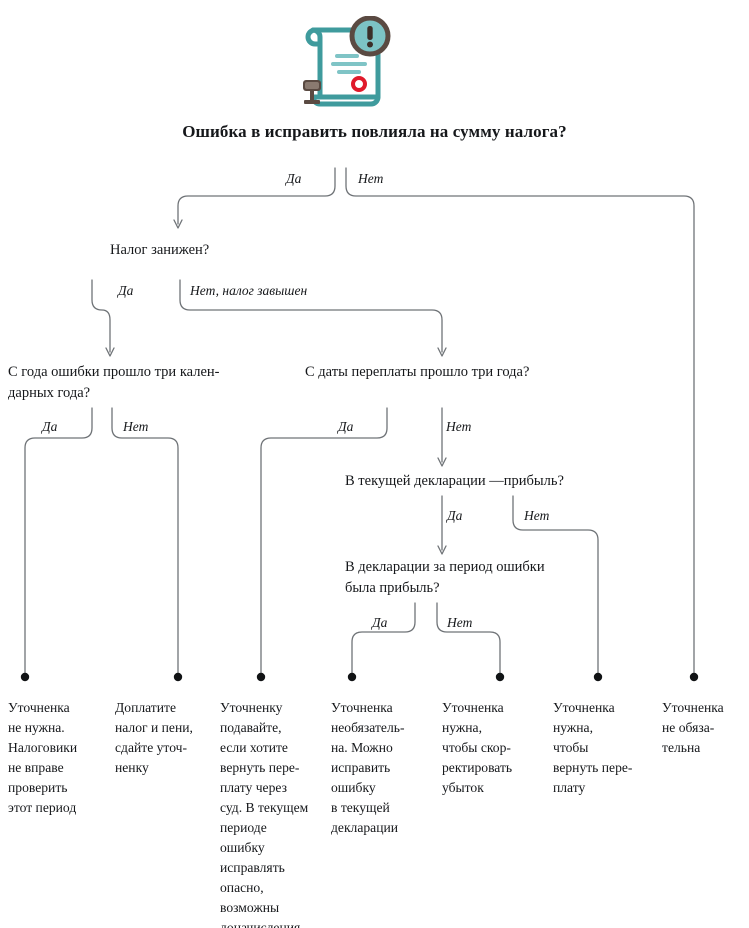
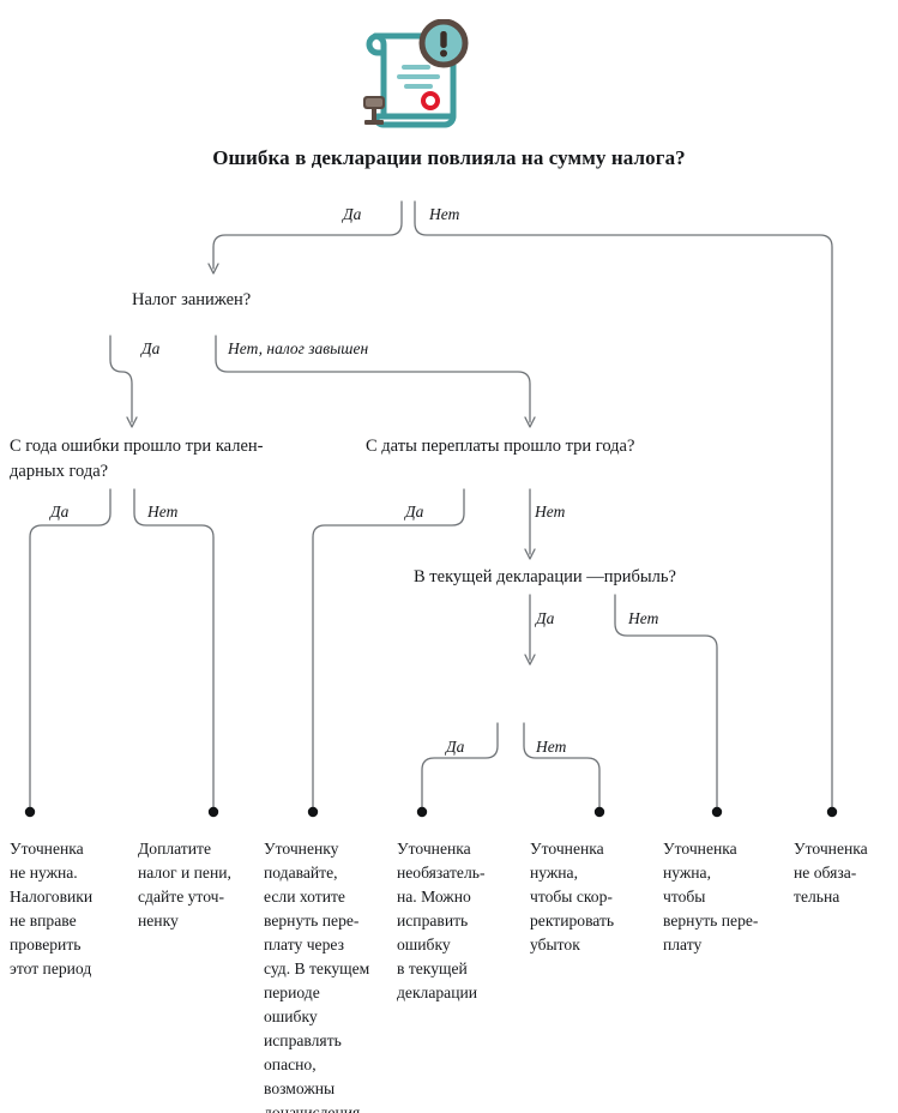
- Ошибка в исправить повлияла на сумму налога?
+ Ошибка в декларации повлияла на сумму налога?
  Налог занижен?
  С года ошибки прошло три кален-
  дарных года?
  С даты переплаты прошло три года?
  В текущей декларации —прибыль?
- В декларации за период ошибки
- была прибыль?
  Да
  Нет
  Да
  Нет, налог завышен
  Да
  Нет
  Да
  Нет
  Да
  Нет
  Да
  Нет
  Уточненка
  не нужна.
  Налоговики
  не вправе
  проверить
  этот период
  Доплатите
  налог и пени,
  сдайте уточ-
  ненку
  Уточненку
  подавайте,
  если хотите
  вернуть пере-
  плату через
  суд. В текущем
  периоде
  ошибку
  исправлять
  опасно,
  возможны
  доначисления
  Уточненка
  необязатель-
  на. Можно
  исправить
  ошибку
  в текущей
  декларации
  Уточненка
  нужна,
  чтобы скор-
  ректировать
  убыток
  Уточненка
  нужна,
  чтобы
  вернуть пере-
  плату
  Уточненка
  не обяза-
  тельна
